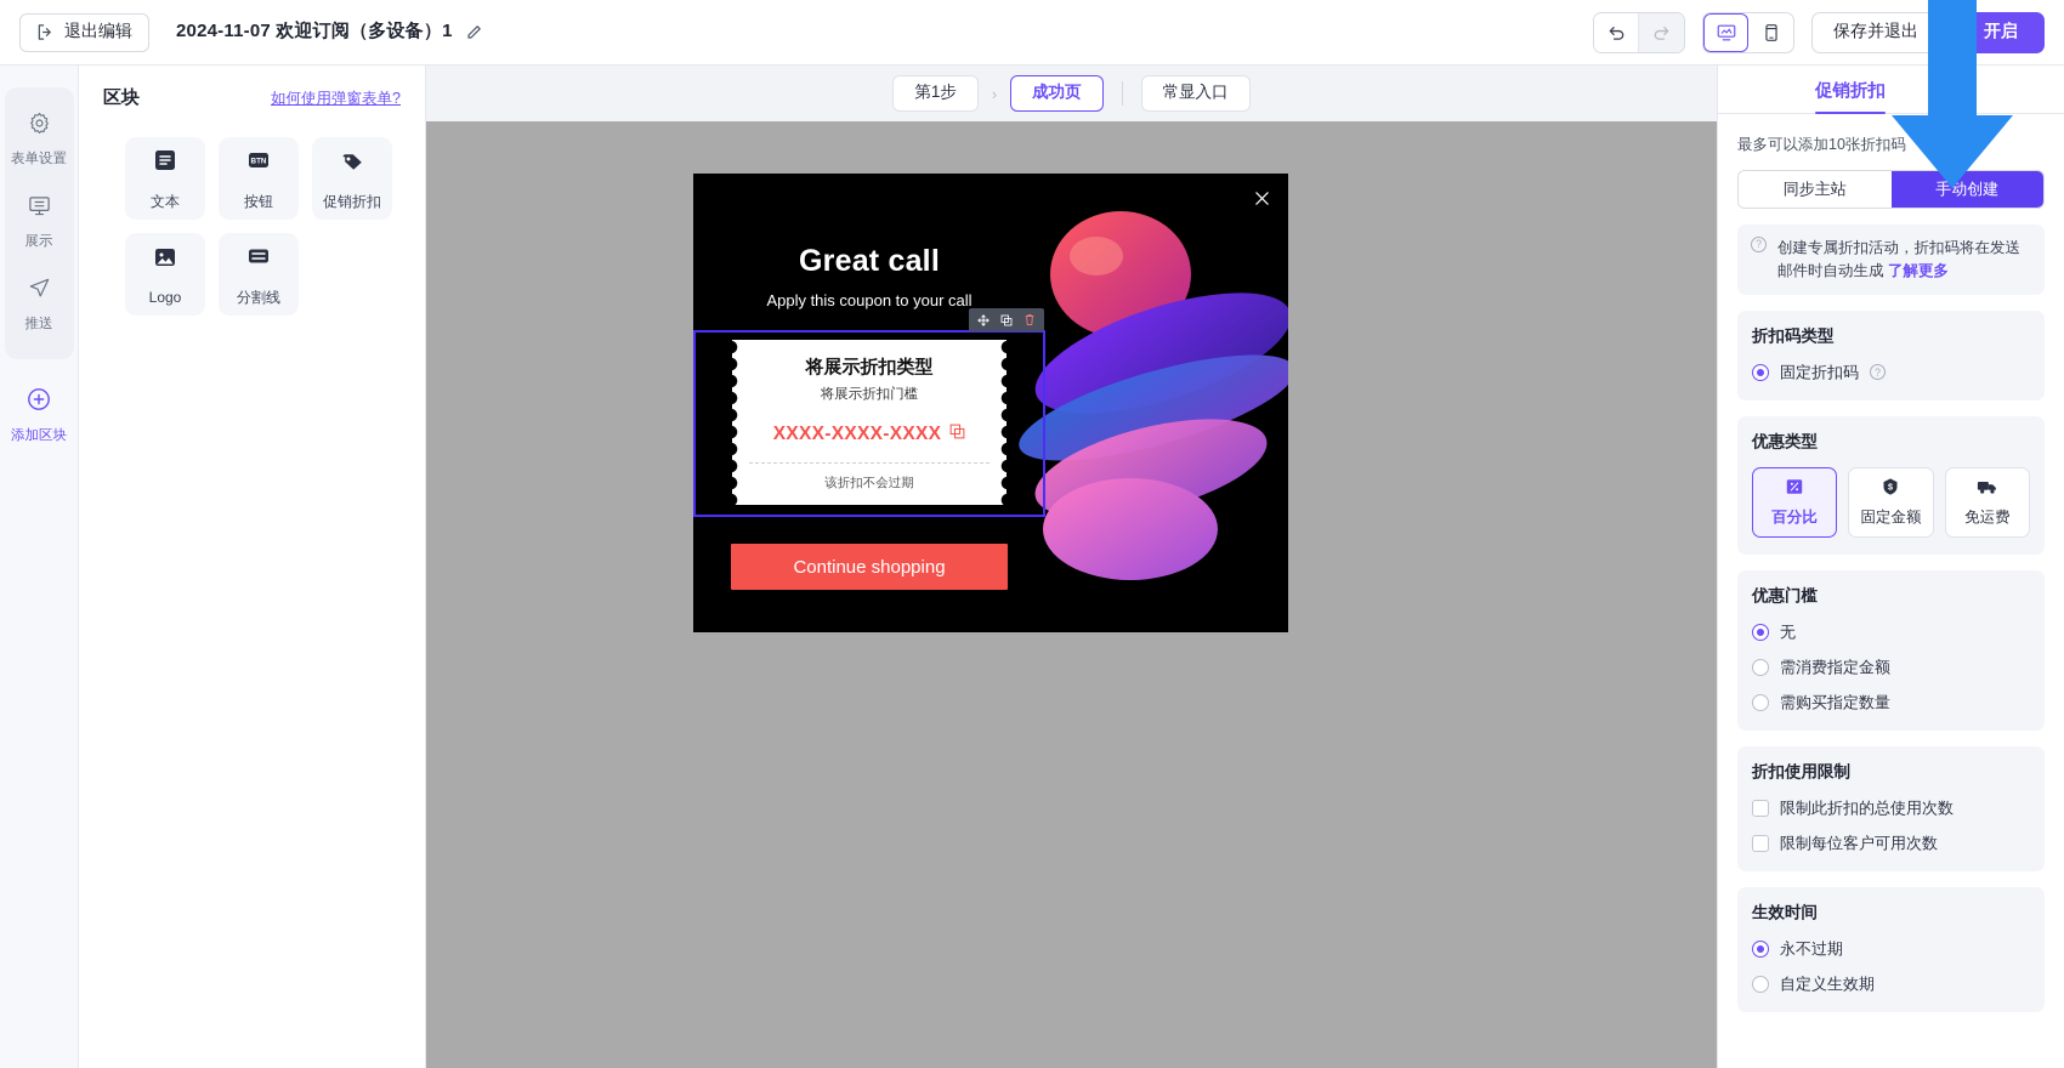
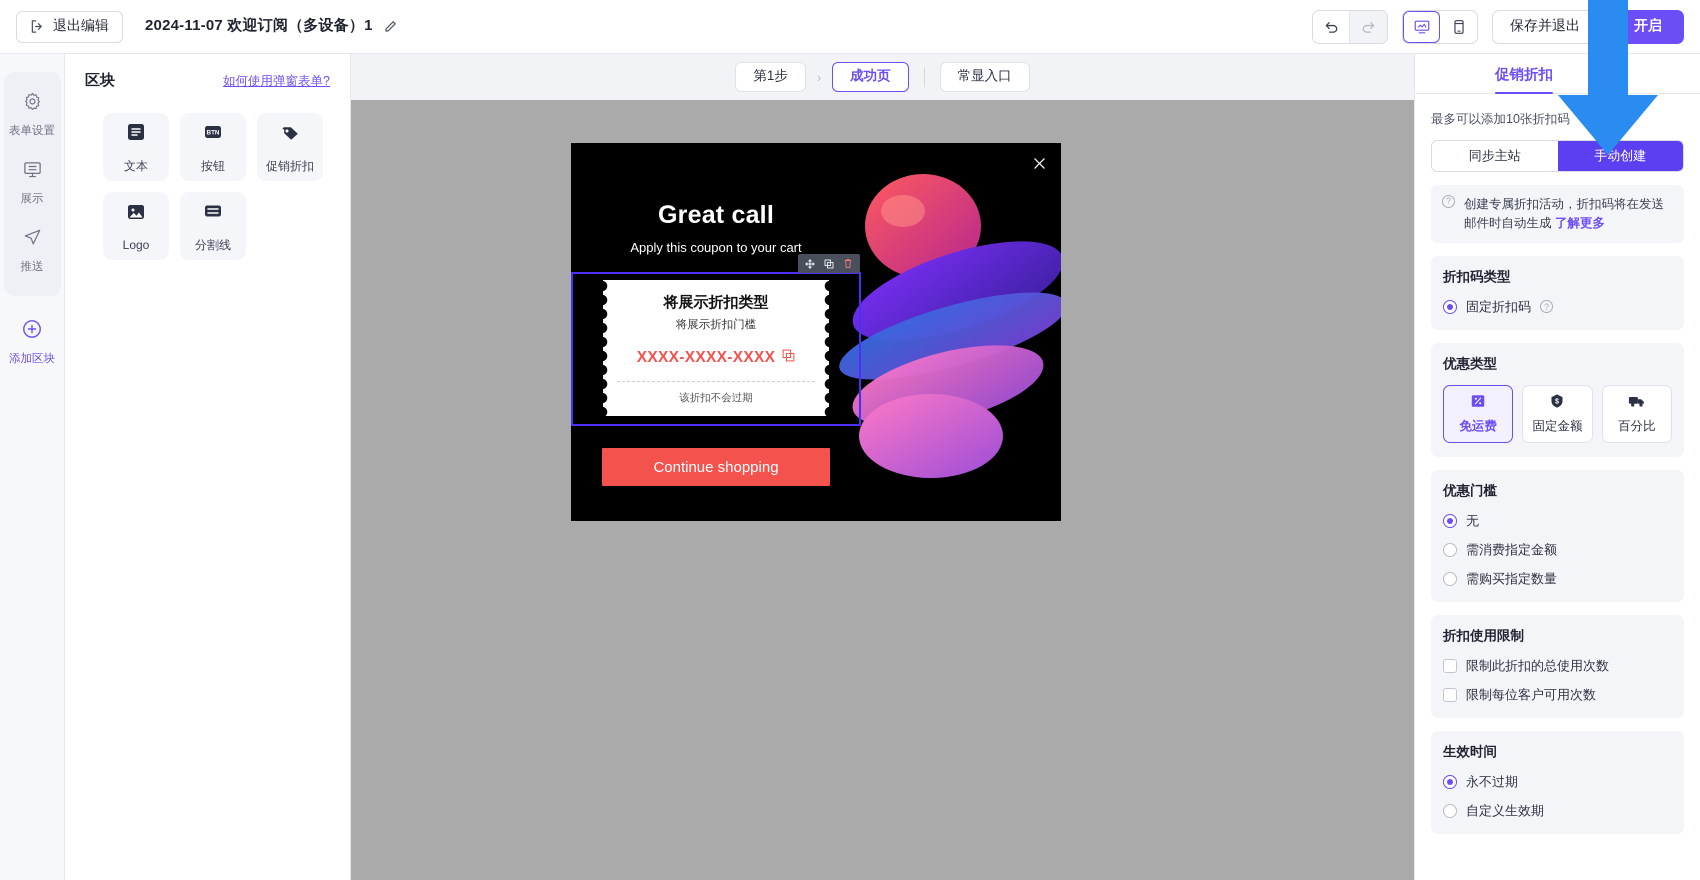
  退出编辑
  2024-11-07 欢迎订阅（多设备）1
  保存并退出
  开启
  表单设置
  展示
  推送
  添加区块
  区块
  如何使用弹窗表单?
  文本
  按钮
  促销折扣
  Logo
  分割线
  第1步
  ›
  成功页
  常显入口
  Great call
- Apply this coupon to your call
+ Apply this coupon to your cart
  将展示折扣类型
  将展示折扣门槛
  XXXX-XXXX-XXXX
  该折扣不会过期
  Continue shopping
  促销折扣
  最多可以添加10张折扣码
  同步主站
  手动创建
  ?
  创建专属折扣活动，折扣码将在发送邮件时自动生成 了解更多
  折扣码类型
  固定折扣码
  ?
  优惠类型
- 百分比
+ 免运费
  $
  固定金额
- 免运费
+ 百分比
  优惠门槛
  无
  需消费指定金额
  需购买指定数量
  折扣使用限制
  限制此折扣的总使用次数
  限制每位客户可用次数
  生效时间
  永不过期
  自定义生效期
